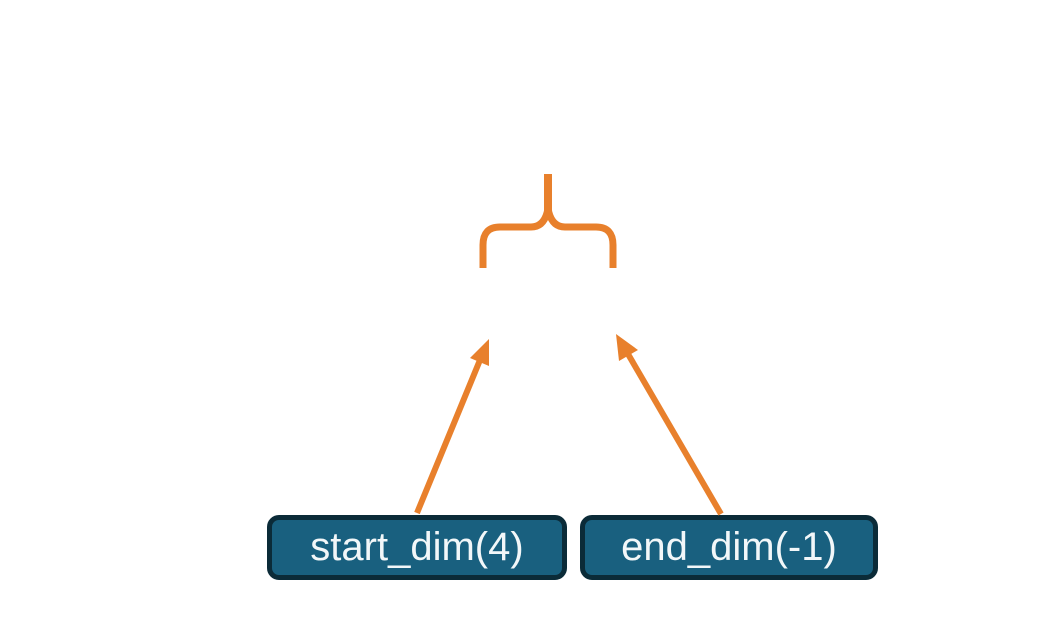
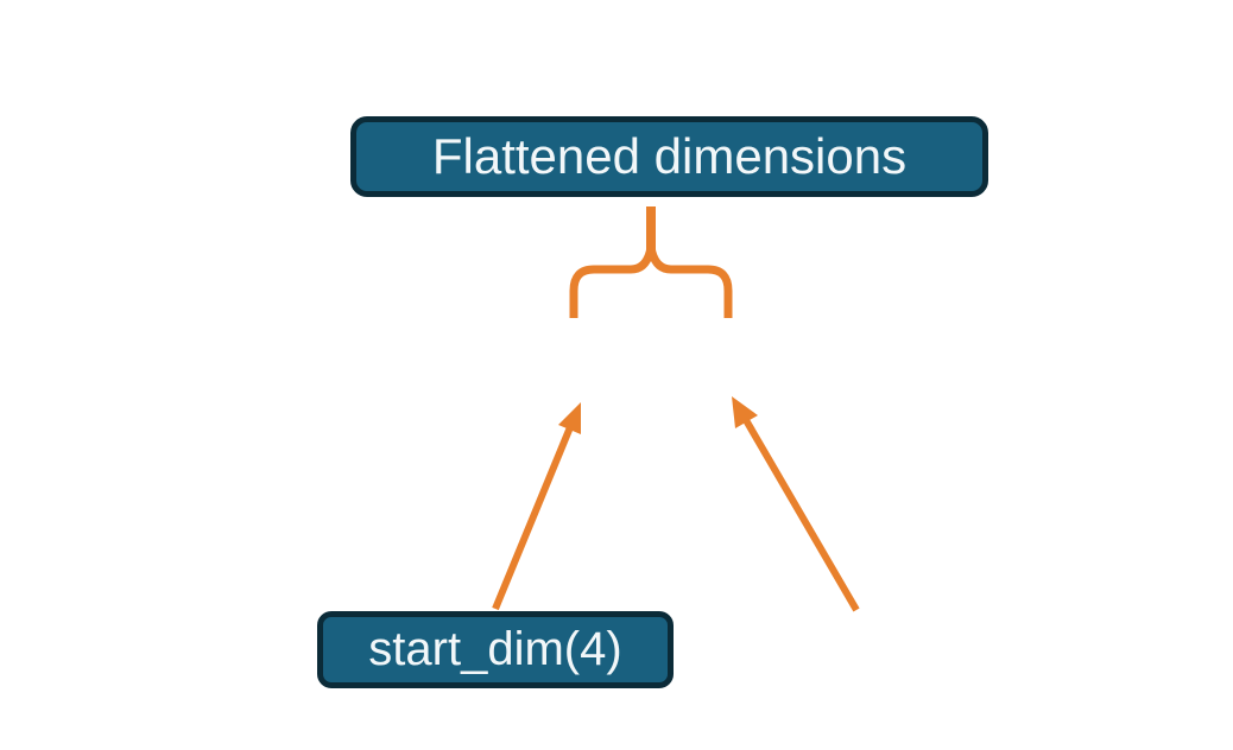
+ Flattened dimensions
  start_dim(4)
- end_dim(-1)
